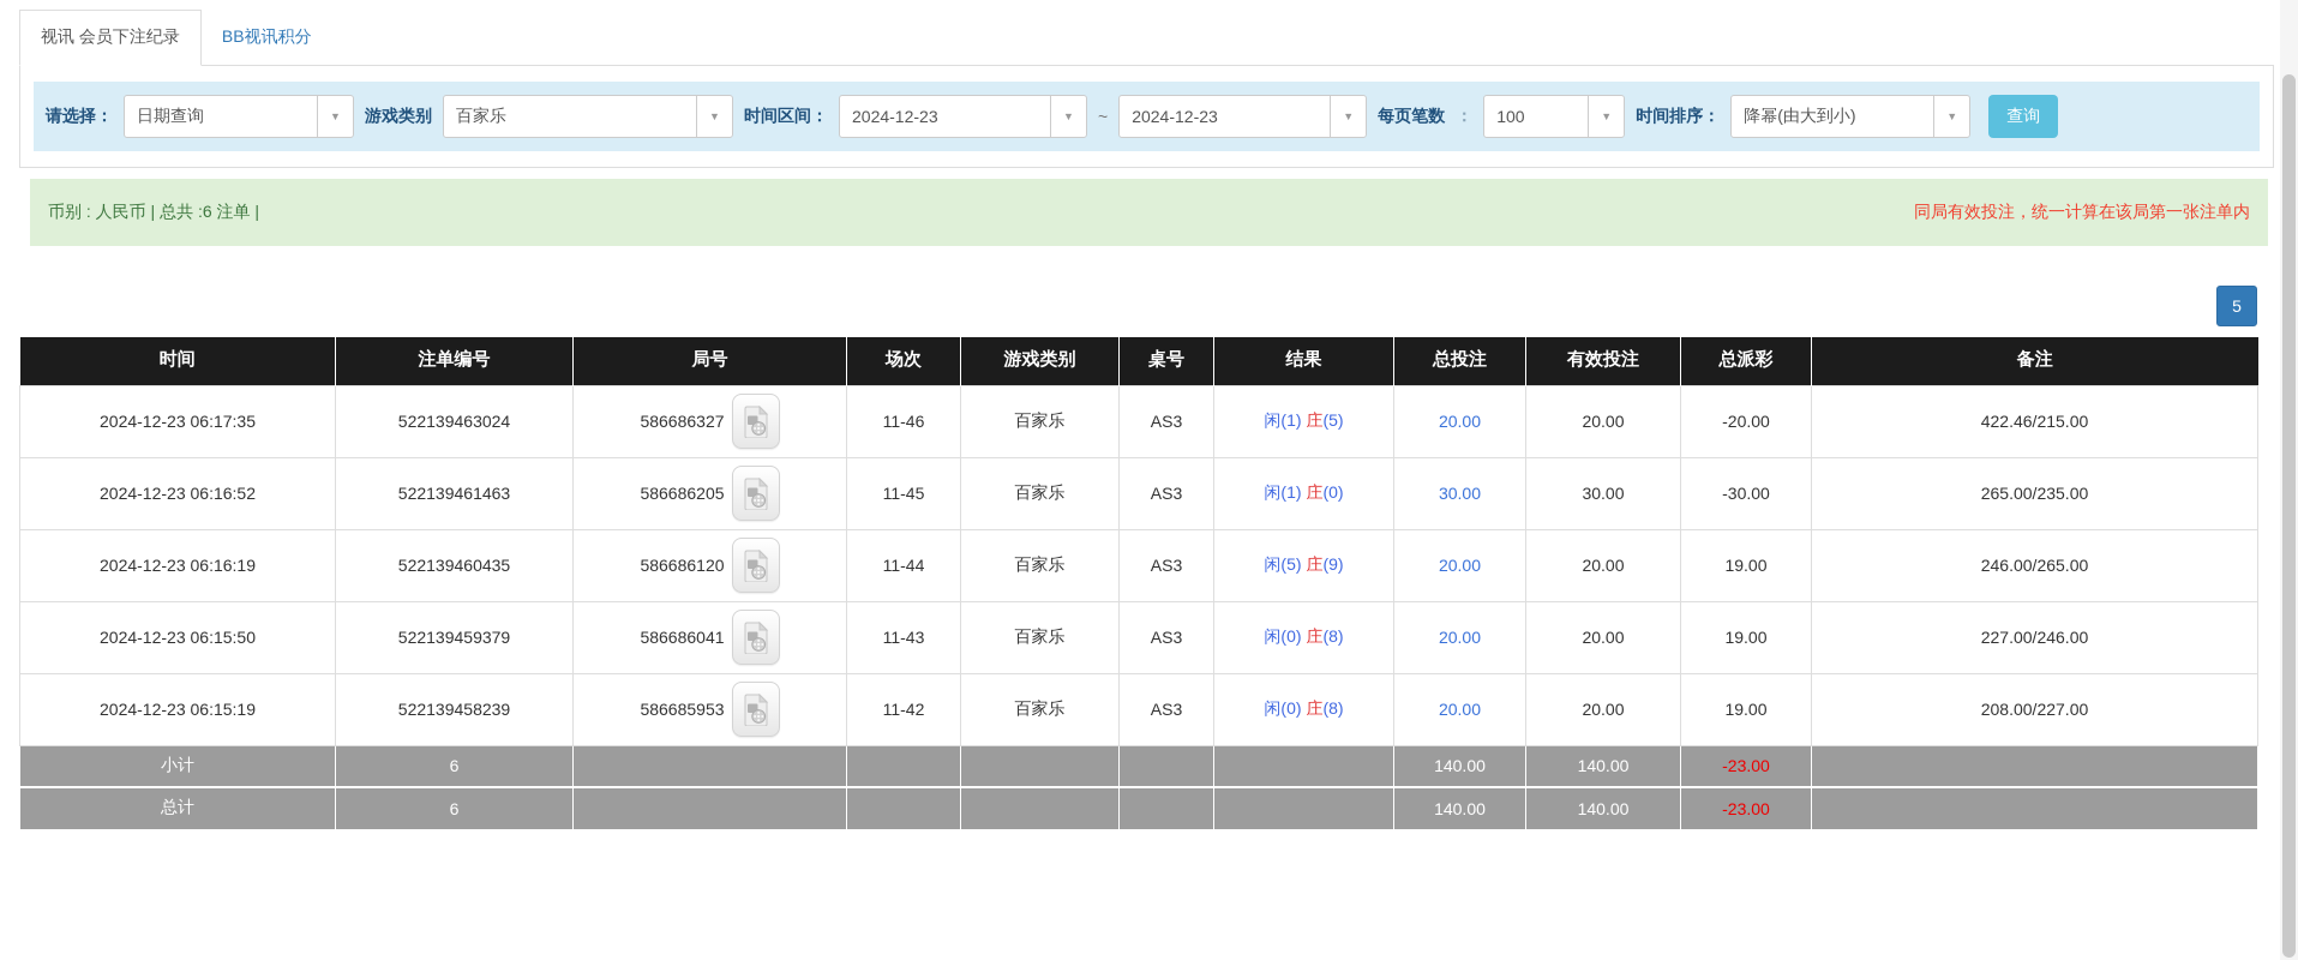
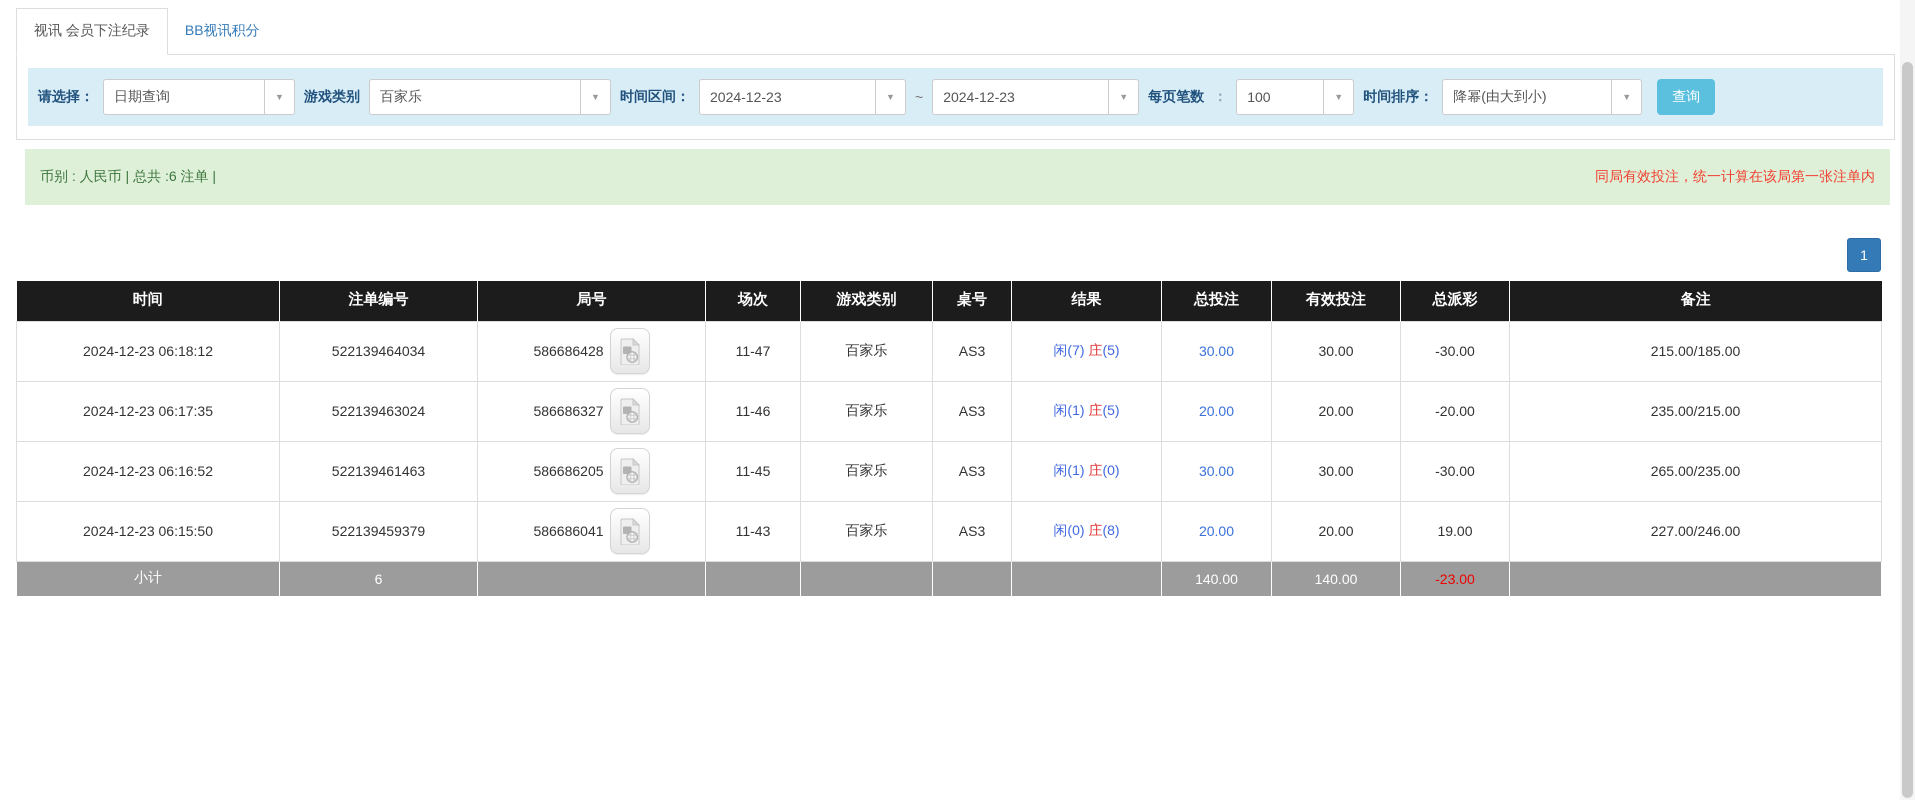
  视讯 会员下注纪录
  BB视讯积分
  请选择：
  日期查询
  ▼
  游戏类别
  百家乐
  ▼
  时间区间：
  2024-12-23
  ▼
  ~
  2024-12-23
  ▼
  每页笔数
  ：
  100
  ▼
  时间排序：
  降幂(由大到小)
  ▼
  查询
  币别 : 人民币 | 总共 :6 注单 |
  同局有效投注，统一计算在该局第一张注单内
- 5
+ 1
  时间	注单编号	局号	场次	游戏类别	桌号	结果	总投注	有效投注	总派彩	备注
+ 2024-12-23 06:18:12	522139464034	586686428	11-47	百家乐	AS3	闲(7) 庄(5)	30.00	30.00	-30.00	215.00/185.00
- 2024-12-23 06:17:35	522139463024	586686327	11-46	百家乐	AS3	闲(1) 庄(5)	20.00	20.00	-20.00	422.46/215.00
+ 2024-12-23 06:17:35	522139463024	586686327	11-46	百家乐	AS3	闲(1) 庄(5)	20.00	20.00	-20.00	235.00/215.00
  2024-12-23 06:16:52	522139461463	586686205	11-45	百家乐	AS3	闲(1) 庄(0)	30.00	30.00	-30.00	265.00/235.00
- 2024-12-23 06:16:19	522139460435	586686120	11-44	百家乐	AS3	闲(5) 庄(9)	20.00	20.00	19.00	246.00/265.00
  2024-12-23 06:15:50	522139459379	586686041	11-43	百家乐	AS3	闲(0) 庄(8)	20.00	20.00	19.00	227.00/246.00
- 2024-12-23 06:15:19	522139458239	586685953	11-42	百家乐	AS3	闲(0) 庄(8)	20.00	20.00	19.00	208.00/227.00
  小计	6						140.00	140.00	-23.00
- 总计	6						140.00	140.00	-23.00
